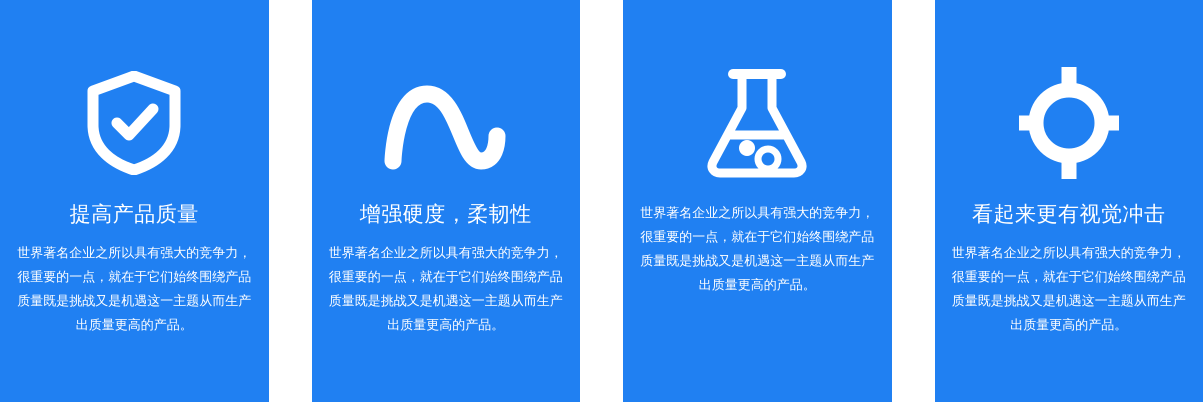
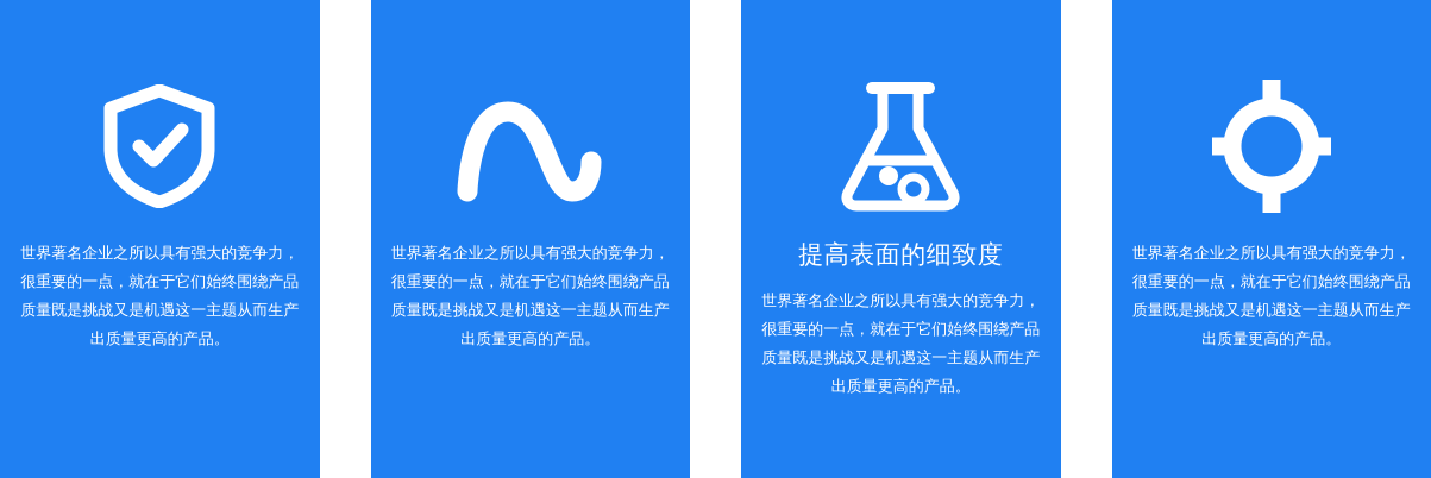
- 提高产品质量
  世界著名企业之所以具有强大的竞争力，很重要的一点，就在于它们始终围绕产品质量既是挑战又是机遇这一主题从而生产出质量更高的产品。
- 增强硬度，柔韧性
  世界著名企业之所以具有强大的竞争力，很重要的一点，就在于它们始终围绕产品质量既是挑战又是机遇这一主题从而生产出质量更高的产品。
+ 提高表面的细致度
  世界著名企业之所以具有强大的竞争力，很重要的一点，就在于它们始终围绕产品质量既是挑战又是机遇这一主题从而生产出质量更高的产品。
- 看起来更有视觉冲击
  世界著名企业之所以具有强大的竞争力，很重要的一点，就在于它们始终围绕产品质量既是挑战又是机遇这一主题从而生产出质量更高的产品。
